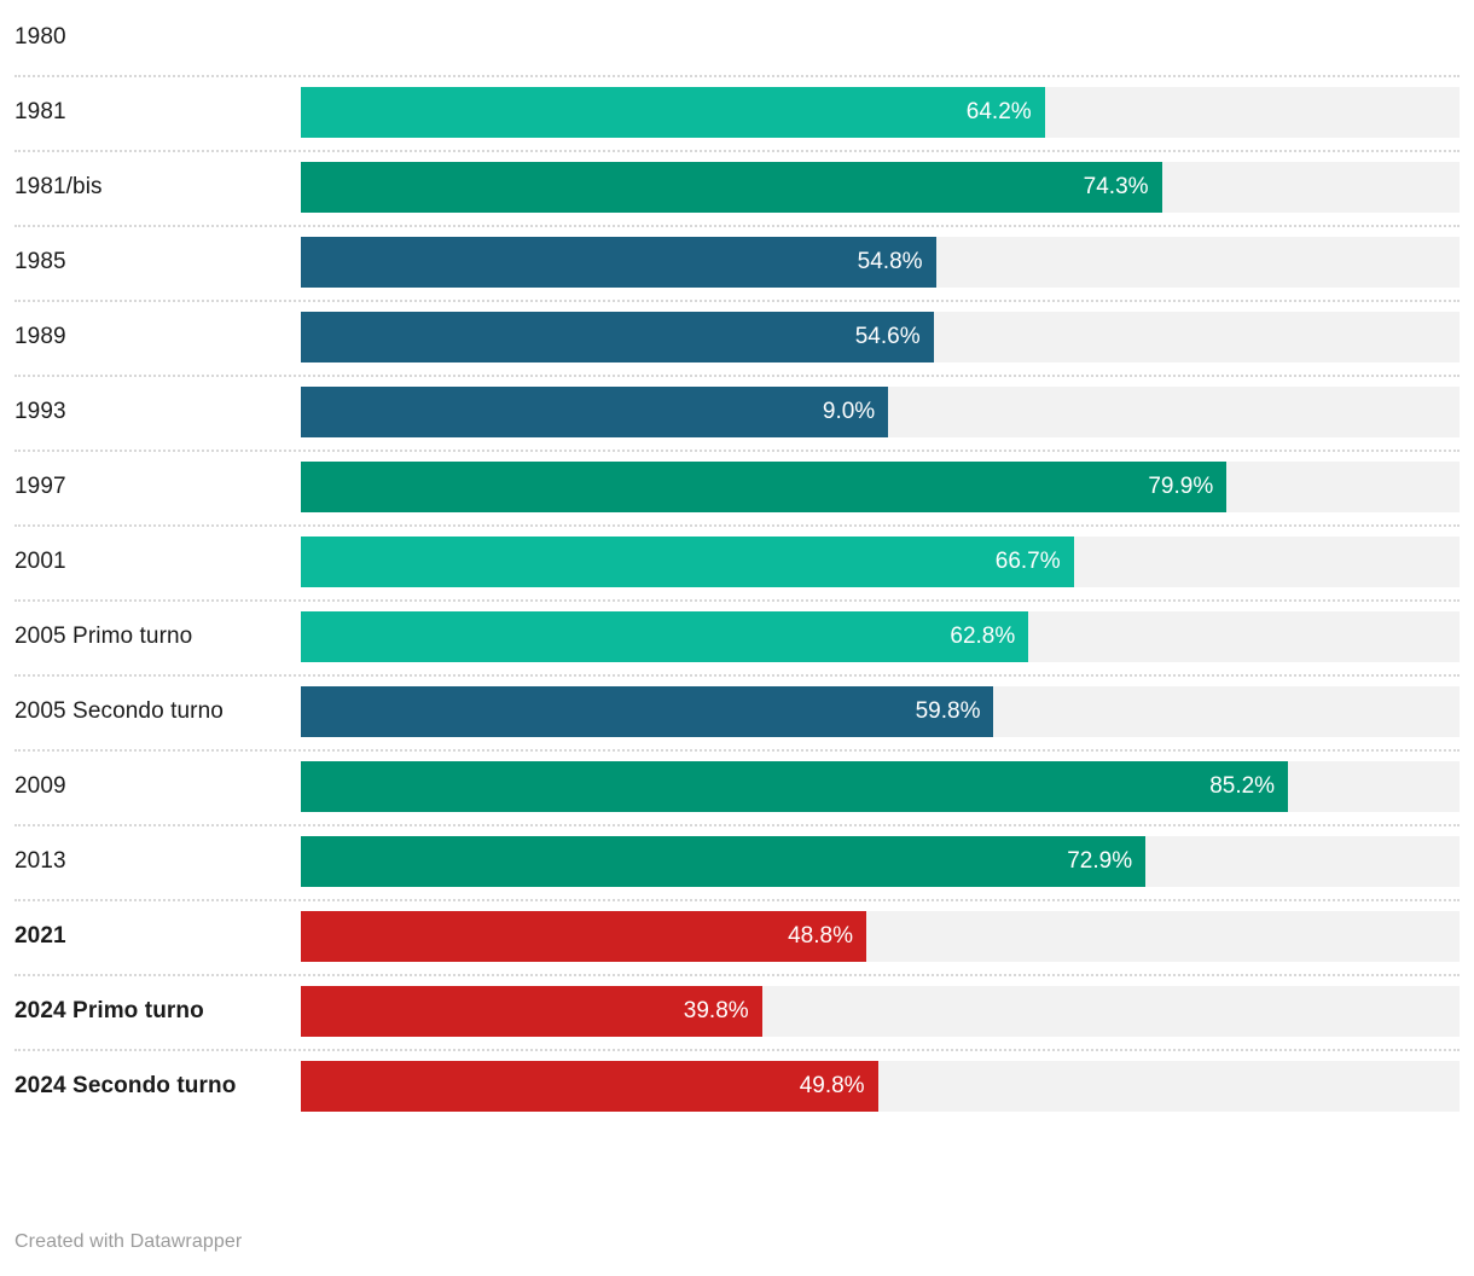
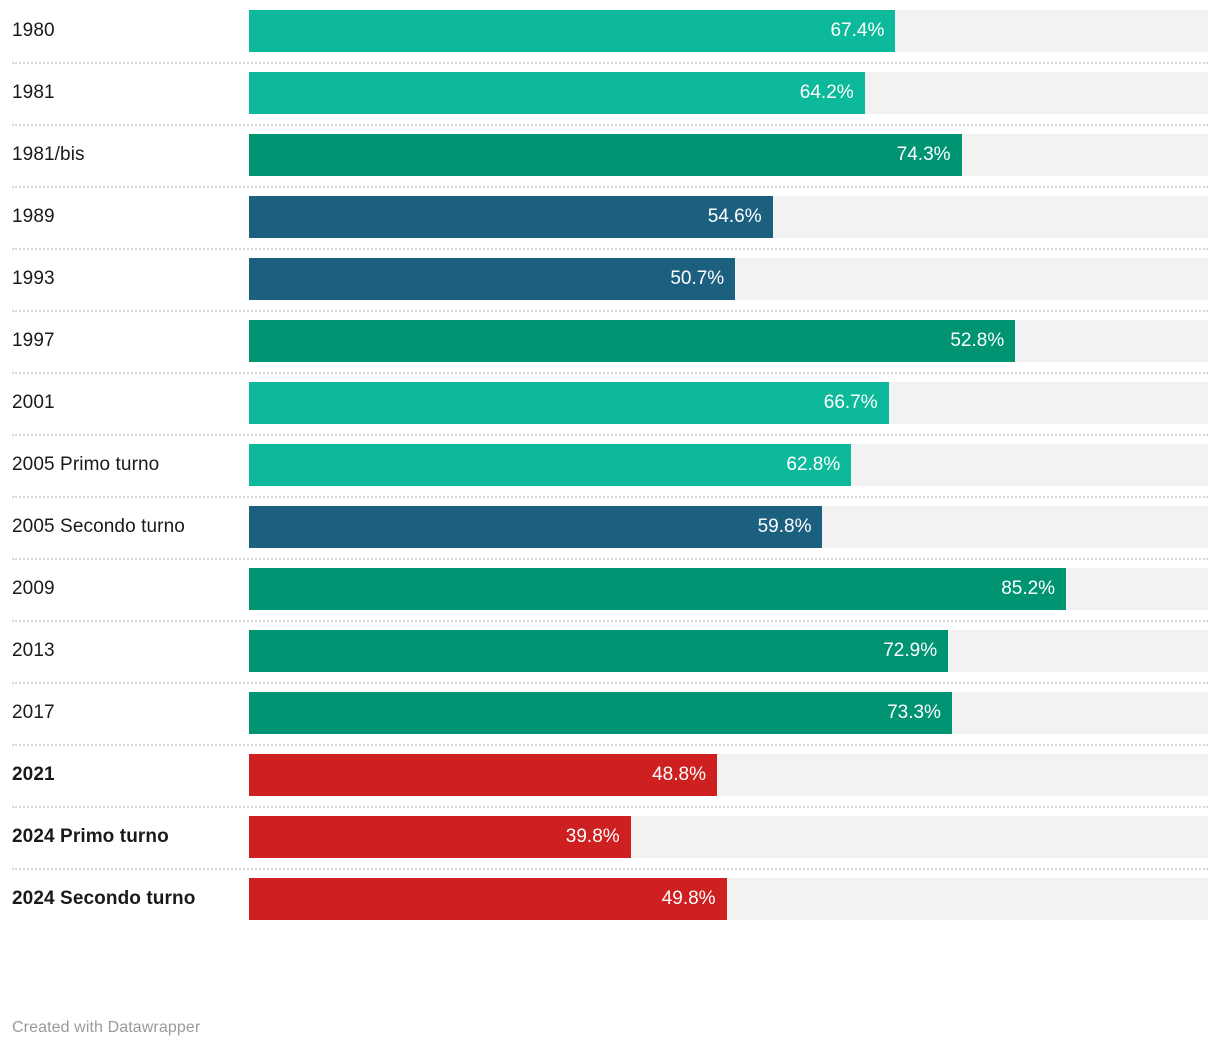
  1980
+ 67.4%
  1981
  64.2%
  1981/bis
  74.3%
- 1985
- 54.8%
  1989
  54.6%
  1993
- 9.0%
+ 50.7%
  1997
- 79.9%
+ 52.8%
  2001
  66.7%
  2005 Primo turno
  62.8%
  2005 Secondo turno
  59.8%
  2009
  85.2%
  2013
  72.9%
+ 2017
+ 73.3%
  2021
  48.8%
  2024 Primo turno
  39.8%
  2024 Secondo turno
  49.8%
  Created with Datawrapper
